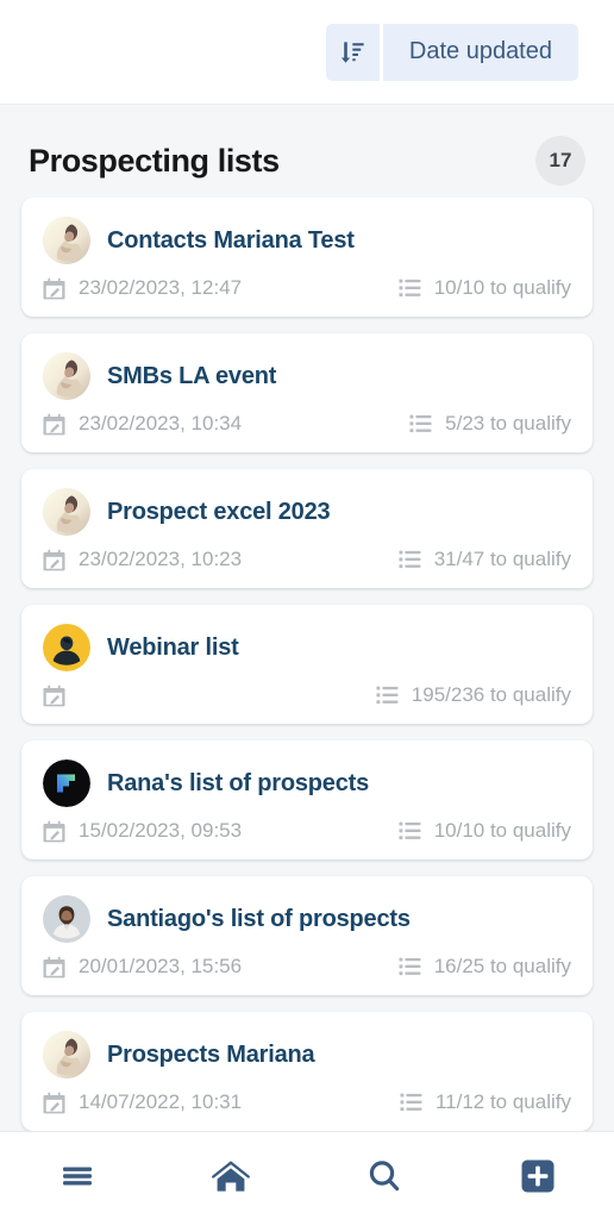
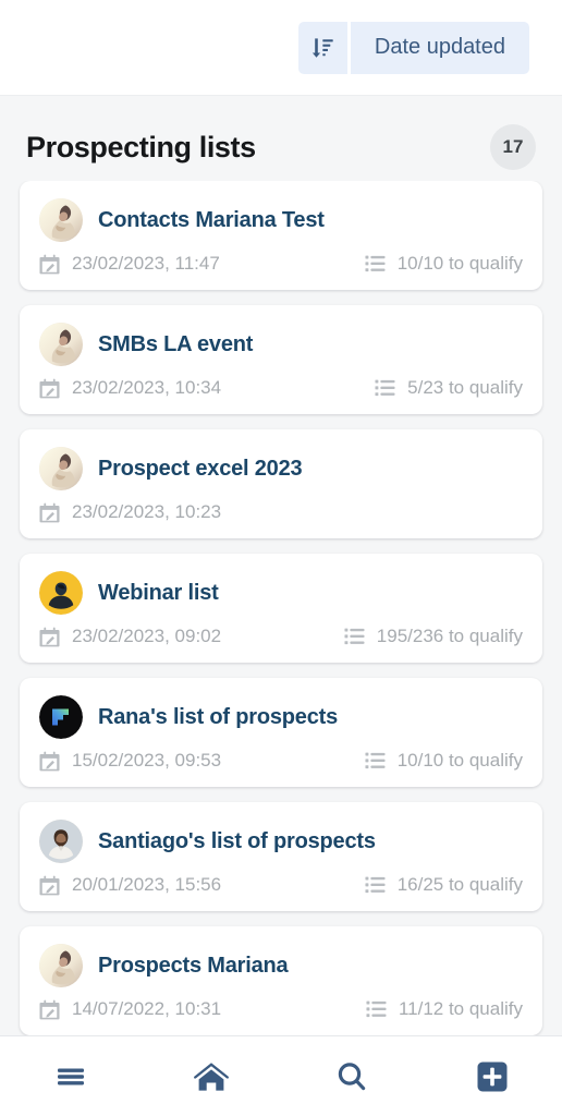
  Date updated
  Prospecting lists
  17
  Contacts Mariana Test
- 23/02/2023, 12:47
+ 23/02/2023, 11:47
  10/10 to qualify
  SMBs LA event
  23/02/2023, 10:34
  5/23 to qualify
  Prospect excel 2023
  23/02/2023, 10:23
- 31/47 to qualify
  Webinar list
+ 23/02/2023, 09:02
  195/236 to qualify
  Rana's list of prospects
  15/02/2023, 09:53
  10/10 to qualify
  Santiago's list of prospects
  20/01/2023, 15:56
  16/25 to qualify
  Prospects Mariana
  14/07/2022, 10:31
  11/12 to qualify
